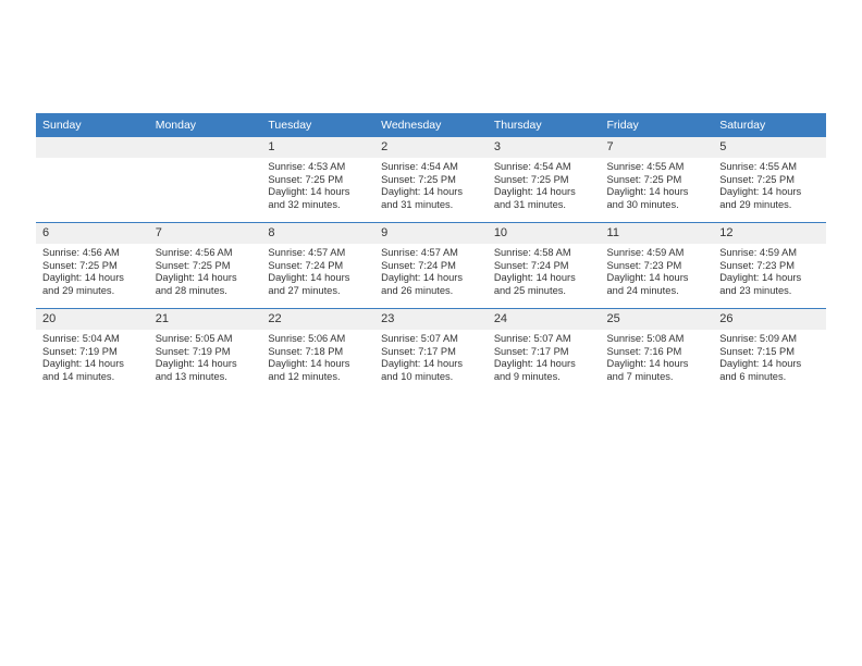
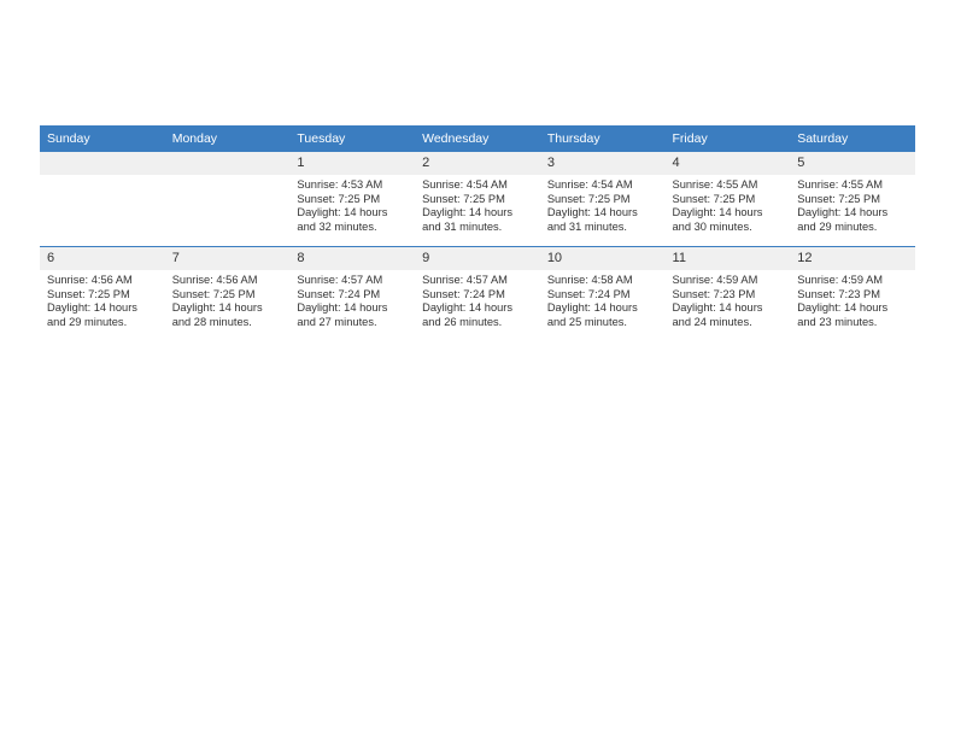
  Sunday	Monday	Tuesday	Wednesday	Thursday	Friday	Saturday
- 		1Sunrise: 4:53 AMSunset: 7:25 PMDaylight: 14 hoursand 32 minutes.	2Sunrise: 4:54 AMSunset: 7:25 PMDaylight: 14 hoursand 31 minutes.	3Sunrise: 4:54 AMSunset: 7:25 PMDaylight: 14 hoursand 31 minutes.	7Sunrise: 4:55 AMSunset: 7:25 PMDaylight: 14 hoursand 30 minutes.	5Sunrise: 4:55 AMSunset: 7:25 PMDaylight: 14 hoursand 29 minutes.
+ 		1Sunrise: 4:53 AMSunset: 7:25 PMDaylight: 14 hoursand 32 minutes.	2Sunrise: 4:54 AMSunset: 7:25 PMDaylight: 14 hoursand 31 minutes.	3Sunrise: 4:54 AMSunset: 7:25 PMDaylight: 14 hoursand 31 minutes.	4Sunrise: 4:55 AMSunset: 7:25 PMDaylight: 14 hoursand 30 minutes.	5Sunrise: 4:55 AMSunset: 7:25 PMDaylight: 14 hoursand 29 minutes.
  6Sunrise: 4:56 AMSunset: 7:25 PMDaylight: 14 hoursand 29 minutes.	7Sunrise: 4:56 AMSunset: 7:25 PMDaylight: 14 hoursand 28 minutes.	8Sunrise: 4:57 AMSunset: 7:24 PMDaylight: 14 hoursand 27 minutes.	9Sunrise: 4:57 AMSunset: 7:24 PMDaylight: 14 hoursand 26 minutes.	10Sunrise: 4:58 AMSunset: 7:24 PMDaylight: 14 hoursand 25 minutes.	11Sunrise: 4:59 AMSunset: 7:23 PMDaylight: 14 hoursand 24 minutes.	12Sunrise: 4:59 AMSunset: 7:23 PMDaylight: 14 hoursand 23 minutes.
- 20Sunrise: 5:04 AMSunset: 7:19 PMDaylight: 14 hoursand 14 minutes.	21Sunrise: 5:05 AMSunset: 7:19 PMDaylight: 14 hoursand 13 minutes.	22Sunrise: 5:06 AMSunset: 7:18 PMDaylight: 14 hoursand 12 minutes.	23Sunrise: 5:07 AMSunset: 7:17 PMDaylight: 14 hoursand 10 minutes.	24Sunrise: 5:07 AMSunset: 7:17 PMDaylight: 14 hoursand 9 minutes.	25Sunrise: 5:08 AMSunset: 7:16 PMDaylight: 14 hoursand 7 minutes.	26Sunrise: 5:09 AMSunset: 7:15 PMDaylight: 14 hoursand 6 minutes.
